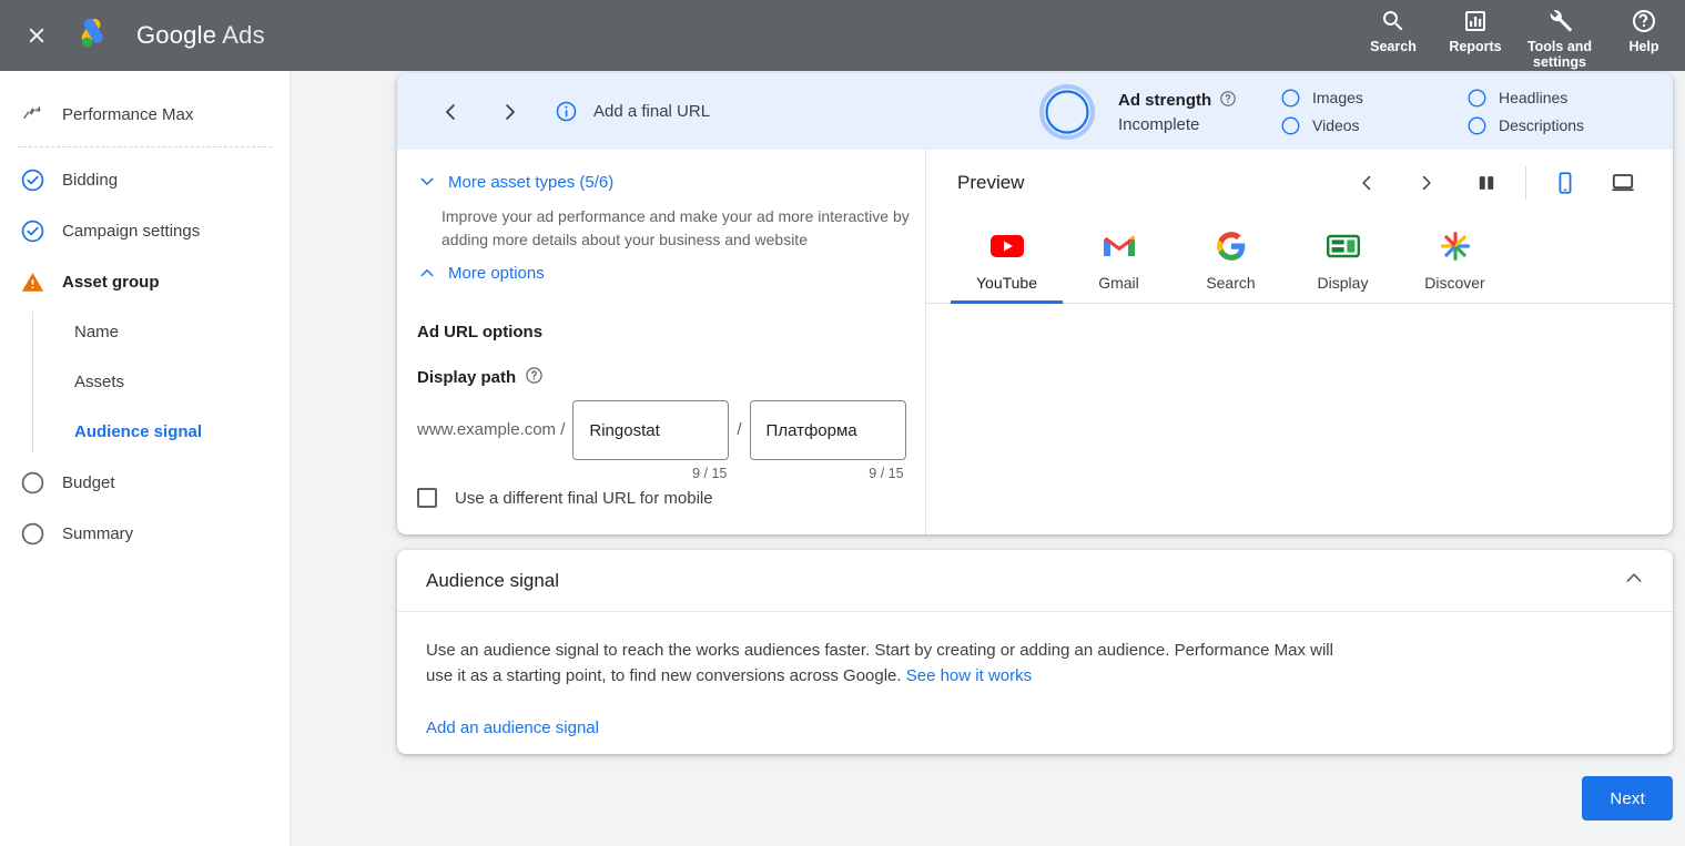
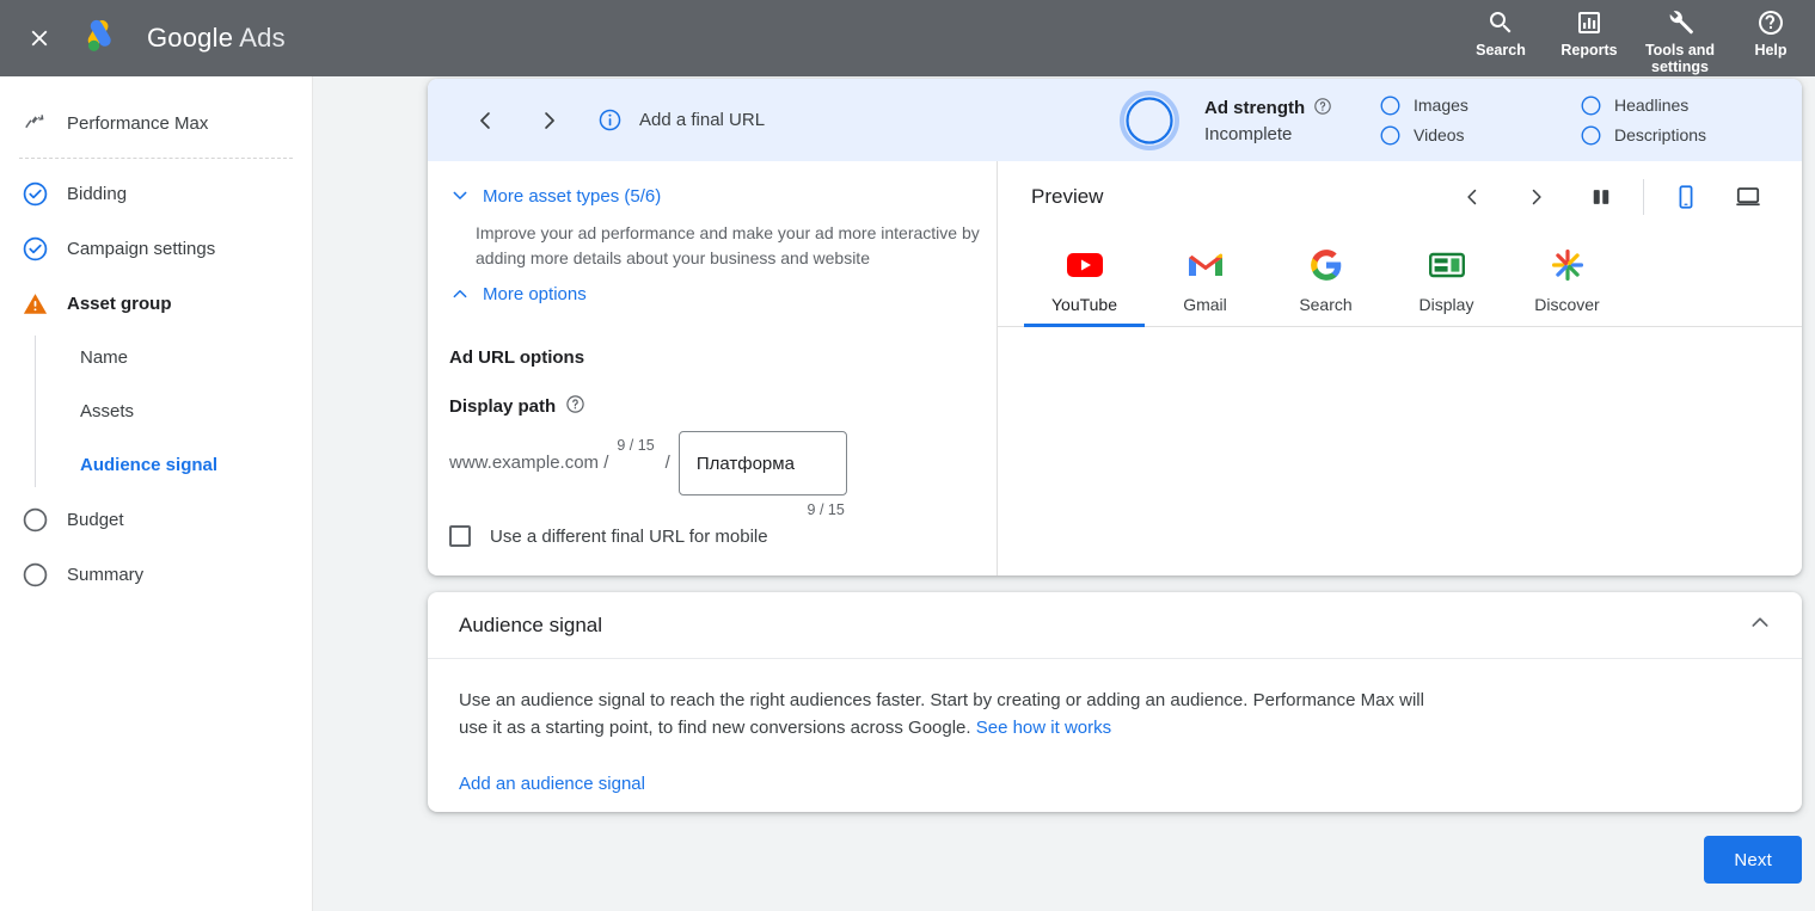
  Google Ads
  Search
  Reports
  Tools and settings
  Help
  Performance Max
  Bidding
  Campaign settings
  Asset group
  Name
  Assets
  Audience signal
  Budget
  Summary
  Add a final URL
  Ad strength
  Incomplete
  Images
  Videos
  Headlines
  Descriptions
  More asset types (5/6)
  Improve your ad performance and make your ad more interactive by adding more details about your business and website
  More options
  Ad URL options
  Display path
  www.example.com /
- Ringostat
  9 / 15
  /
  Платформа
  9 / 15
  Use a different final URL for mobile
  Preview
  YouTube
  Gmail
  Search
  Display
  Discover
  Audience signal
- Use an audience signal to reach the works audiences faster. Start by creating or adding an audience. Performance Max will use it as a starting point, to find new conversions across Google. See how it works
+ Use an audience signal to reach the right audiences faster. Start by creating or adding an audience. Performance Max will use it as a starting point, to find new conversions across Google. See how it works
  Add an audience signal
  Next
